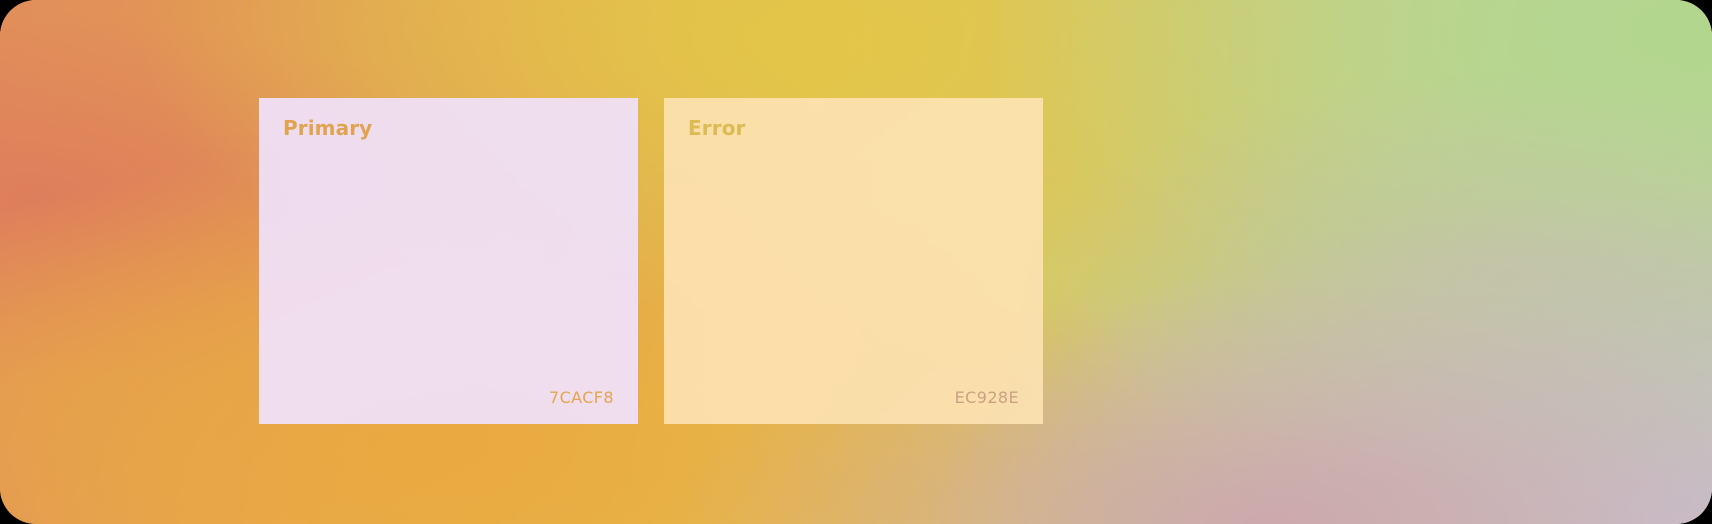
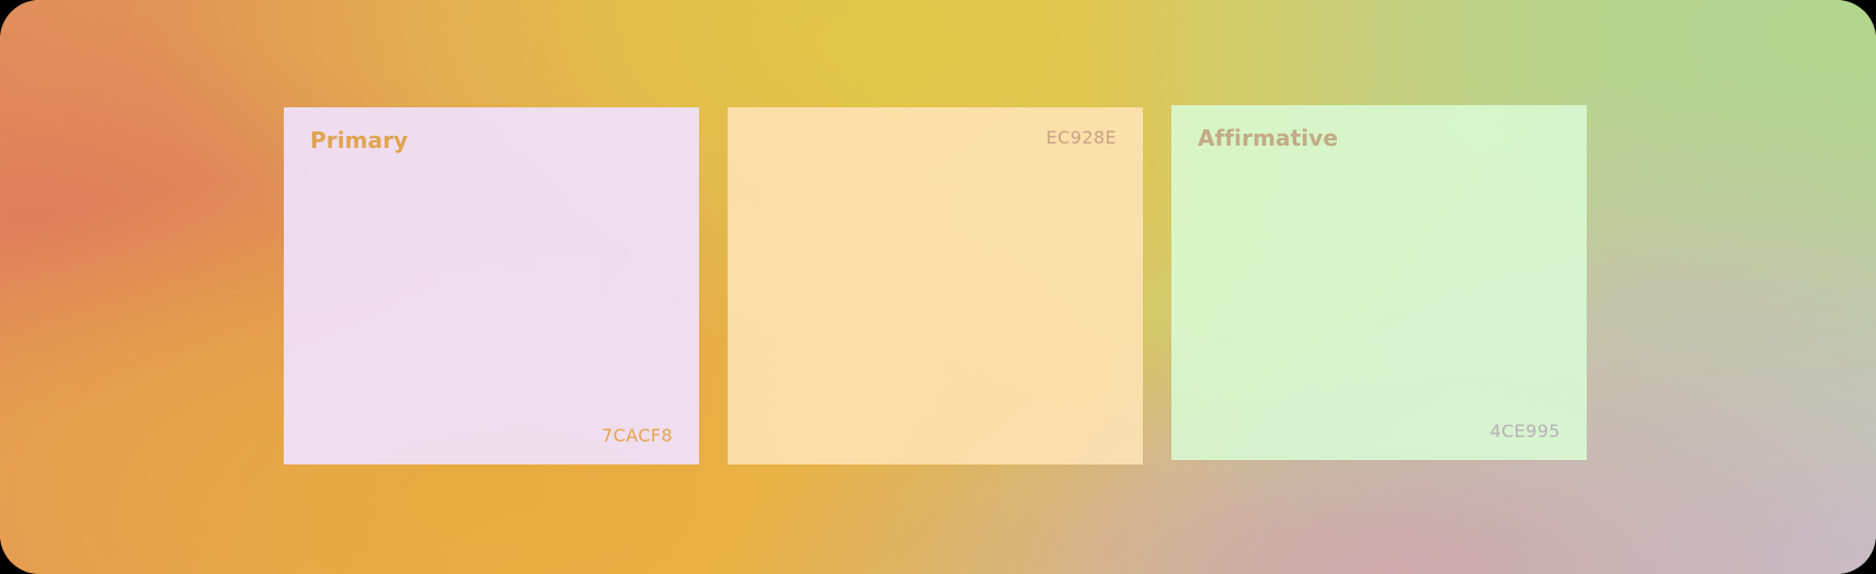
  Primary
  7CACF8
- Error
  EC928E
+ Affirmative
+ 4CE995
